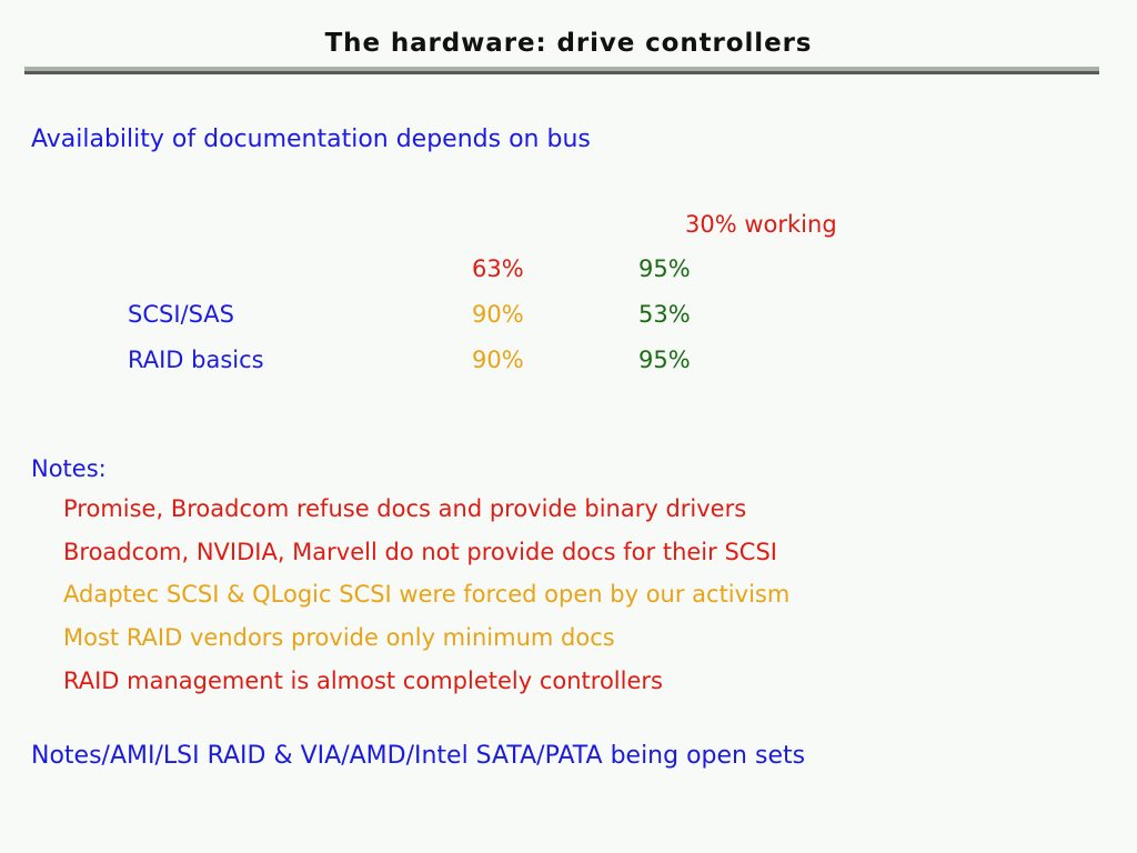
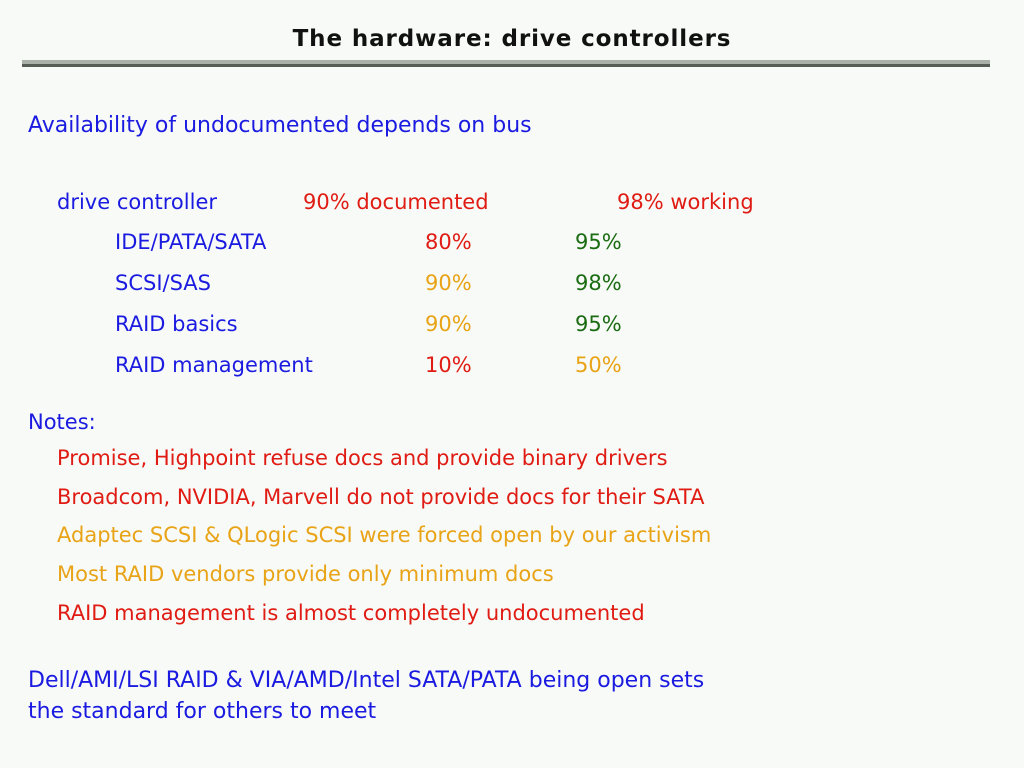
  The hardware: drive controllers
- Availability of documentation depends on bus
+ Availability of undocumented depends on bus
+ drive controller
+ 90% documented
- 30% working
+ 98% working
+ IDE/PATA/SATA
- 63%
+ 80%
  95%
  SCSI/SAS
  90%
- 53%
+ 98%
  RAID basics
  90%
  95%
+ RAID management
+ 10%
+ 50%
  Notes:
- Promise, Broadcom refuse docs and provide binary drivers
+ Promise, Highpoint refuse docs and provide binary drivers
- Broadcom, NVIDIA, Marvell do not provide docs for their SCSI
+ Broadcom, NVIDIA, Marvell do not provide docs for their SATA
  Adaptec SCSI & QLogic SCSI were forced open by our activism
  Most RAID vendors provide only minimum docs
- RAID management is almost completely controllers
+ RAID management is almost completely undocumented
- Notes/AMI/LSI RAID & VIA/AMD/Intel SATA/PATA being open sets
+ Dell/AMI/LSI RAID & VIA/AMD/Intel SATA/PATA being open sets
+ the standard for others to meet
